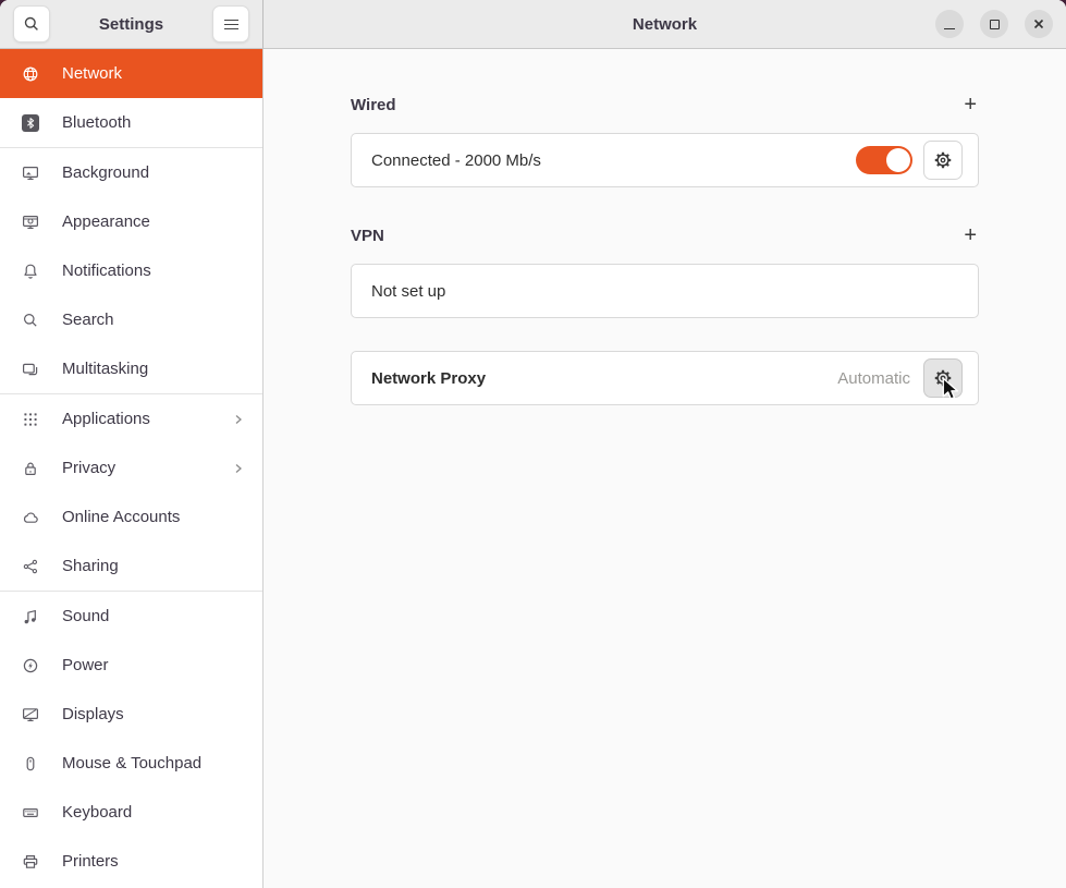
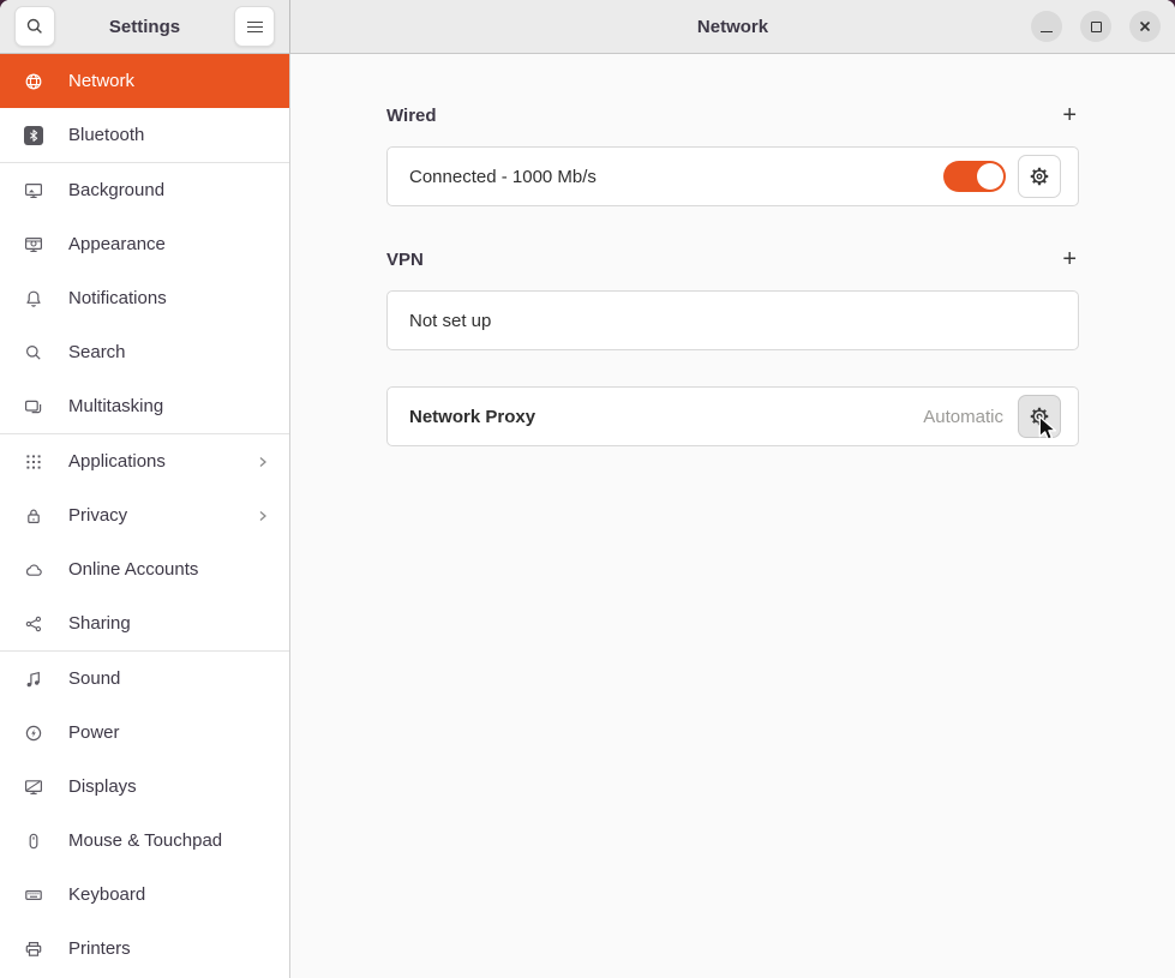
  Settings
  Network
  Network
  Bluetooth
  Background
  Appearance
  Notifications
  Search
  Multitasking
  Applications
  Privacy
  Online Accounts
  Sharing
  Sound
  Power
  Displays
  Mouse & Touchpad
  Keyboard
  Printers
  Wired
  +
- Connected - 2000 Mb/s
+ Connected - 1000 Mb/s
  VPN
  +
  Not set up
  Network Proxy
  Automatic
